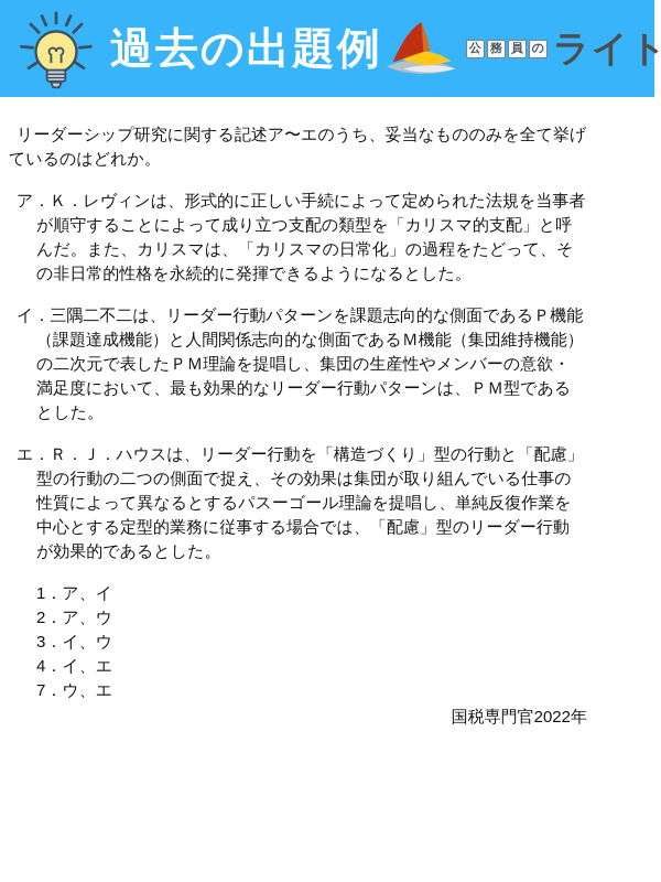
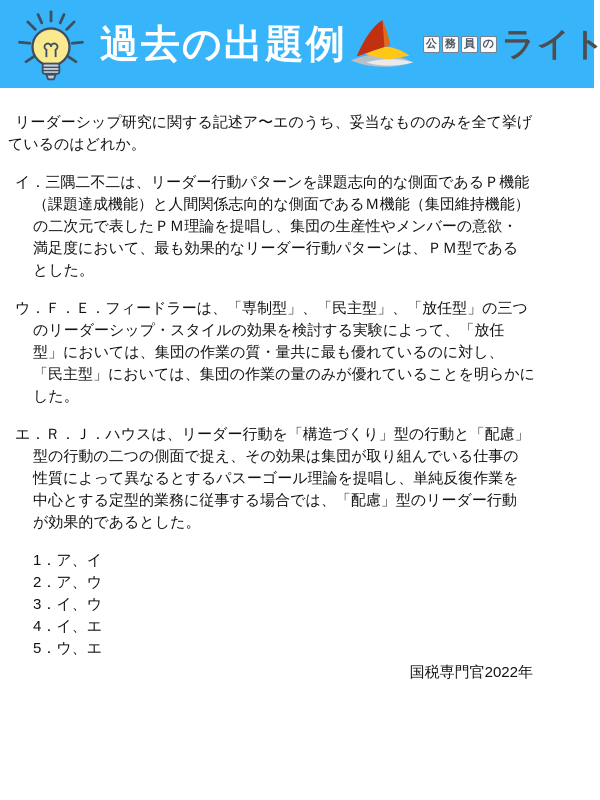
  過去の出題例
  公
  務
  員
  の
  ライト
  リーダーシップ研究に関する記述ア〜エのうち、妥当なもののみを全て挙げ
  ているのはどれか。
- ア．Ｋ．レヴィンは、形式的に正しい手続によって定められた法規を当事者
- が順守することによって成り立つ支配の類型を「カリスマ的支配」と呼
- んだ。また、カリスマは、「カリスマの日常化」の過程をたどって、そ
- の非日常的性格を永続的に発揮できるようになるとした。
  イ．三隅二不二は、リーダー行動パターンを課題志向的な側面であるＰ機能
  （課題達成機能）と人間関係志向的な側面であるＭ機能（集団維持機能）
  の二次元で表したＰＭ理論を提唱し、集団の生産性やメンバーの意欲・
  満足度において、最も効果的なリーダー行動パターンは、ＰＭ型である
  とした。
+ ウ．Ｆ．Ｅ．フィードラーは、「専制型」、「民主型」、「放任型」の三つ
+ のリーダーシップ・スタイルの効果を検討する実験によって、「放任
+ 型」においては、集団の作業の質・量共に最も優れているのに対し、
+ 「民主型」においては、集団の作業の量のみが優れていることを明らかに
+ した。
  エ．Ｒ．Ｊ．ハウスは、リーダー行動を「構造づくり」型の行動と「配慮」
  型の行動の二つの側面で捉え、その効果は集団が取り組んでいる仕事の
  性質によって異なるとするパスーゴール理論を提唱し、単純反復作業を
  中心とする定型的業務に従事する場合では、「配慮」型のリーダー行動
  が効果的であるとした。
  1．ア、イ
  2．ア、ウ
  3．イ、ウ
  4．イ、エ
- 7．ウ、エ
+ 5．ウ、エ
  国税専門官2022年
